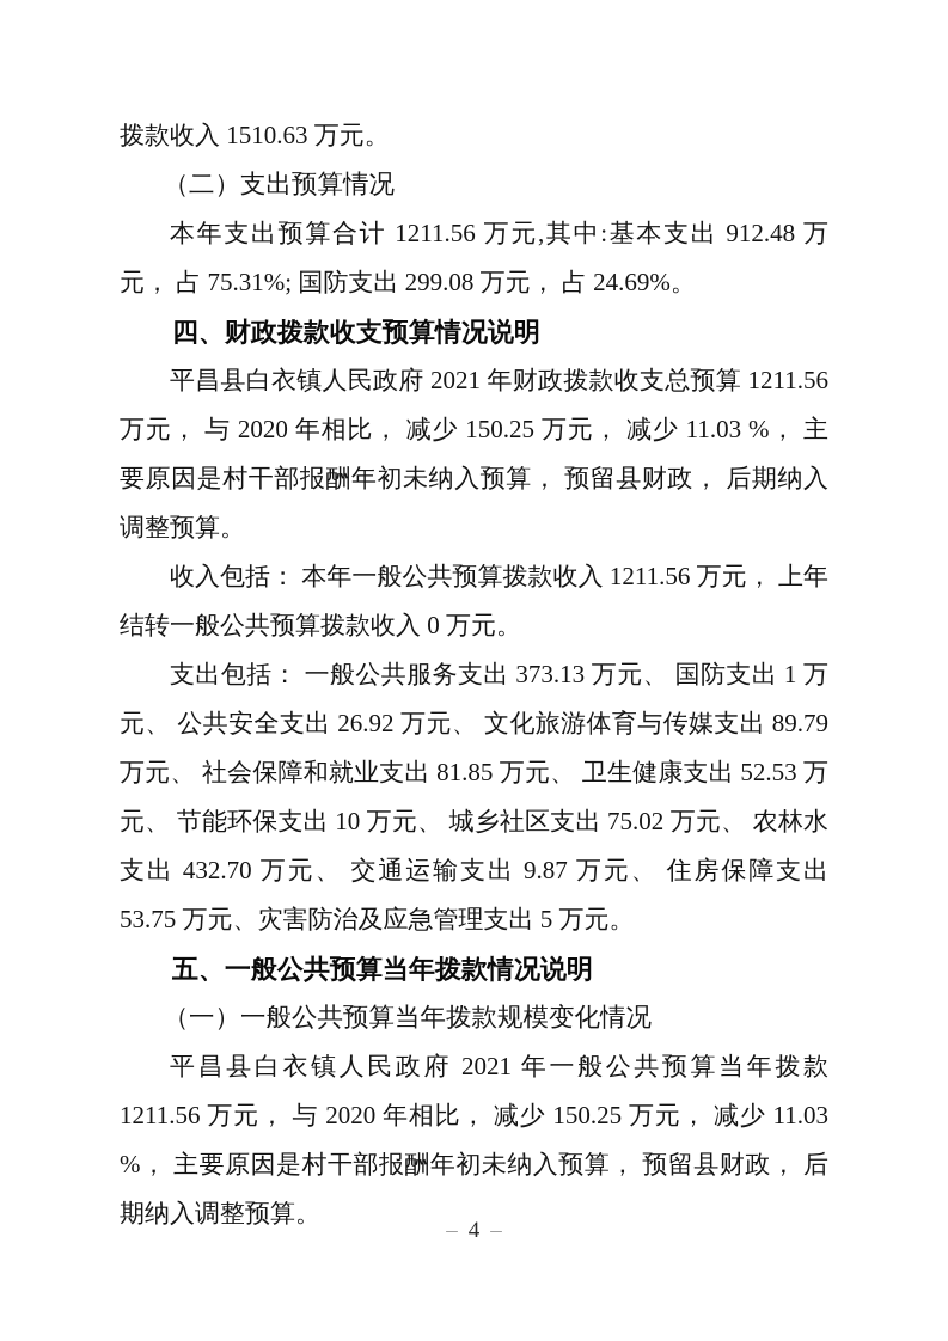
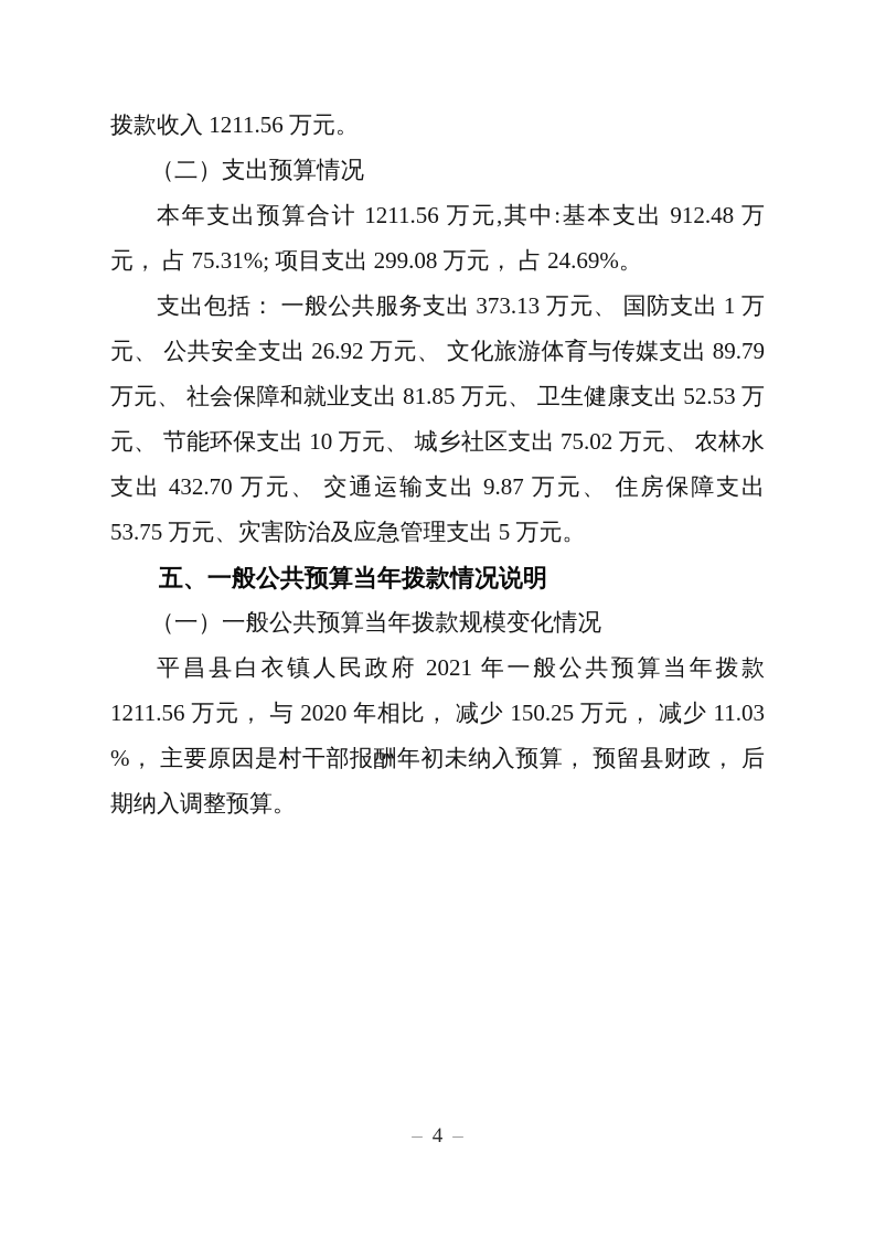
- 拨款收入 1510.63 万元。
+ 拨款收入 1211.56 万元。
  （二）支出预算情况
- 本年支出预算合计 1211.56 万元,其中:基本支出 912.48 万元， 占 75.31%; 国防支出 299.08 万元， 占 24.69%。
+ 本年支出预算合计 1211.56 万元,其中:基本支出 912.48 万元， 占 75.31%; 项目支出 299.08 万元， 占 24.69%。
- 四、财政拨款收支预算情况说明
- 平昌县白衣镇人民政府 2021 年财政拨款收支总预算 1211.56 万元， 与 2020 年相比， 减少 150.25 万元， 减少 11.03 %， 主要原因是村干部报酬年初未纳入预算， 预留县财政， 后期纳入调整预算。
- 收入包括： 本年一般公共预算拨款收入 1211.56 万元， 上年结转一般公共预算拨款收入 0 万元。
  支出包括： 一般公共服务支出 373.13 万元、 国防支出 1 万元、 公共安全支出 26.92 万元、 文化旅游体育与传媒支出 89.79 万元、 社会保障和就业支出 81.85 万元、 卫生健康支出 52.53 万元、 节能环保支出 10 万元、 城乡社区支出 75.02 万元、 农林水支出 432.70 万元、 交通运输支出 9.87 万元、 住房保障支出 53.75 万元、灾害防治及应急管理支出 5 万元。
  五、一般公共预算当年拨款情况说明
  （一）一般公共预算当年拨款规模变化情况
  平昌县白衣镇人民政府 2021 年一般公共预算当年拨款 1211.56 万元， 与 2020 年相比， 减少 150.25 万元， 减少 11.03 %， 主要原因是村干部报酬年初未纳入预算， 预留县财政， 后期纳入调整预算。
  – 4 –
